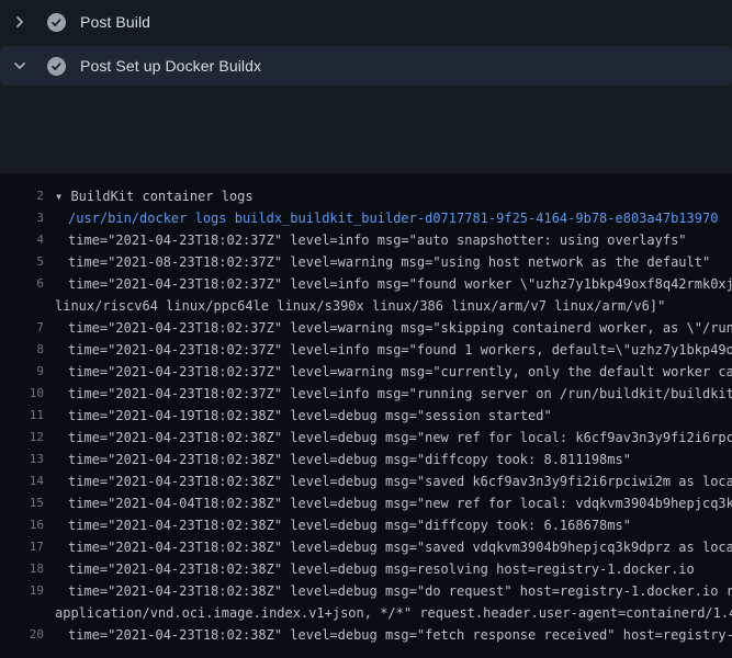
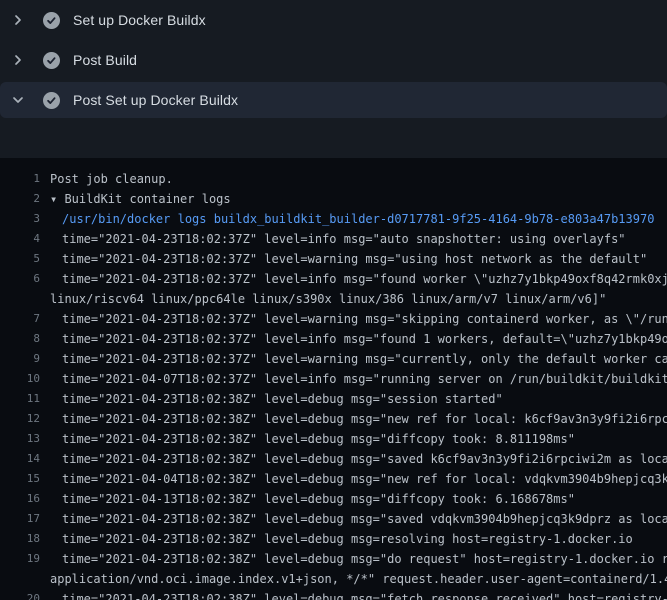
+ Set up Docker Buildx
  Post Build
  Post Set up Docker Buildx
+ 1
+ Post job cleanup.
  2
  ▾ BuildKit container logs
  3
  /usr/bin/docker logs buildx_buildkit_builder-d0717781-9f25-4164-9b78-e803a47b13970
  4
  time="2021-04-23T18:02:37Z" level=info msg="auto snapshotter: using overlayfs"
  5
- time="2021-08-23T18:02:37Z" level=warning msg="using host network as the default"
+ time="2021-04-23T18:02:37Z" level=warning msg="using host network as the default"
  6
  time="2021-04-23T18:02:37Z" level=info msg="found worker \"uzhz7y1bkp49oxf8q42rmk0xj
  linux/riscv64 linux/ppc64le linux/s390x linux/386 linux/arm/v7 linux/arm/v6]"
  7
  time="2021-04-23T18:02:37Z" level=warning msg="skipping containerd worker, as \"/run
  8
  time="2021-04-23T18:02:37Z" level=info msg="found 1 workers, default=\"uzhz7y1bkp49o
  9
  time="2021-04-23T18:02:37Z" level=warning msg="currently, only the default worker ca
  10
- time="2021-04-23T18:02:37Z" level=info msg="running server on /run/buildkit/buildkit
+ time="2021-04-07T18:02:37Z" level=info msg="running server on /run/buildkit/buildkit
  11
- time="2021-04-19T18:02:38Z" level=debug msg="session started"
+ time="2021-04-23T18:02:38Z" level=debug msg="session started"
  12
  time="2021-04-23T18:02:38Z" level=debug msg="new ref for local: k6cf9av3n3y9fi2i6rpc
  13
  time="2021-04-23T18:02:38Z" level=debug msg="diffcopy took: 8.811198ms"
  14
  time="2021-04-23T18:02:38Z" level=debug msg="saved k6cf9av3n3y9fi2i6rpciwi2m as loca
  15
  time="2021-04-04T18:02:38Z" level=debug msg="new ref for local: vdqkvm3904b9hepjcq3k
  16
- time="2021-04-23T18:02:38Z" level=debug msg="diffcopy took: 6.168678ms"
+ time="2021-04-13T18:02:38Z" level=debug msg="diffcopy took: 6.168678ms"
  17
  time="2021-04-23T18:02:38Z" level=debug msg="saved vdqkvm3904b9hepjcq3k9dprz as loca
  18
  time="2021-04-23T18:02:38Z" level=debug msg=resolving host=registry-1.docker.io
  19
  time="2021-04-23T18:02:38Z" level=debug msg="do request" host=registry-1.docker.io r
  application/vnd.oci.image.index.v1+json, */*" request.header.user-agent=containerd/1.
  20
  time="2021-04-23T18:02:38Z" level=debug msg="fetch response received" host=registry-
